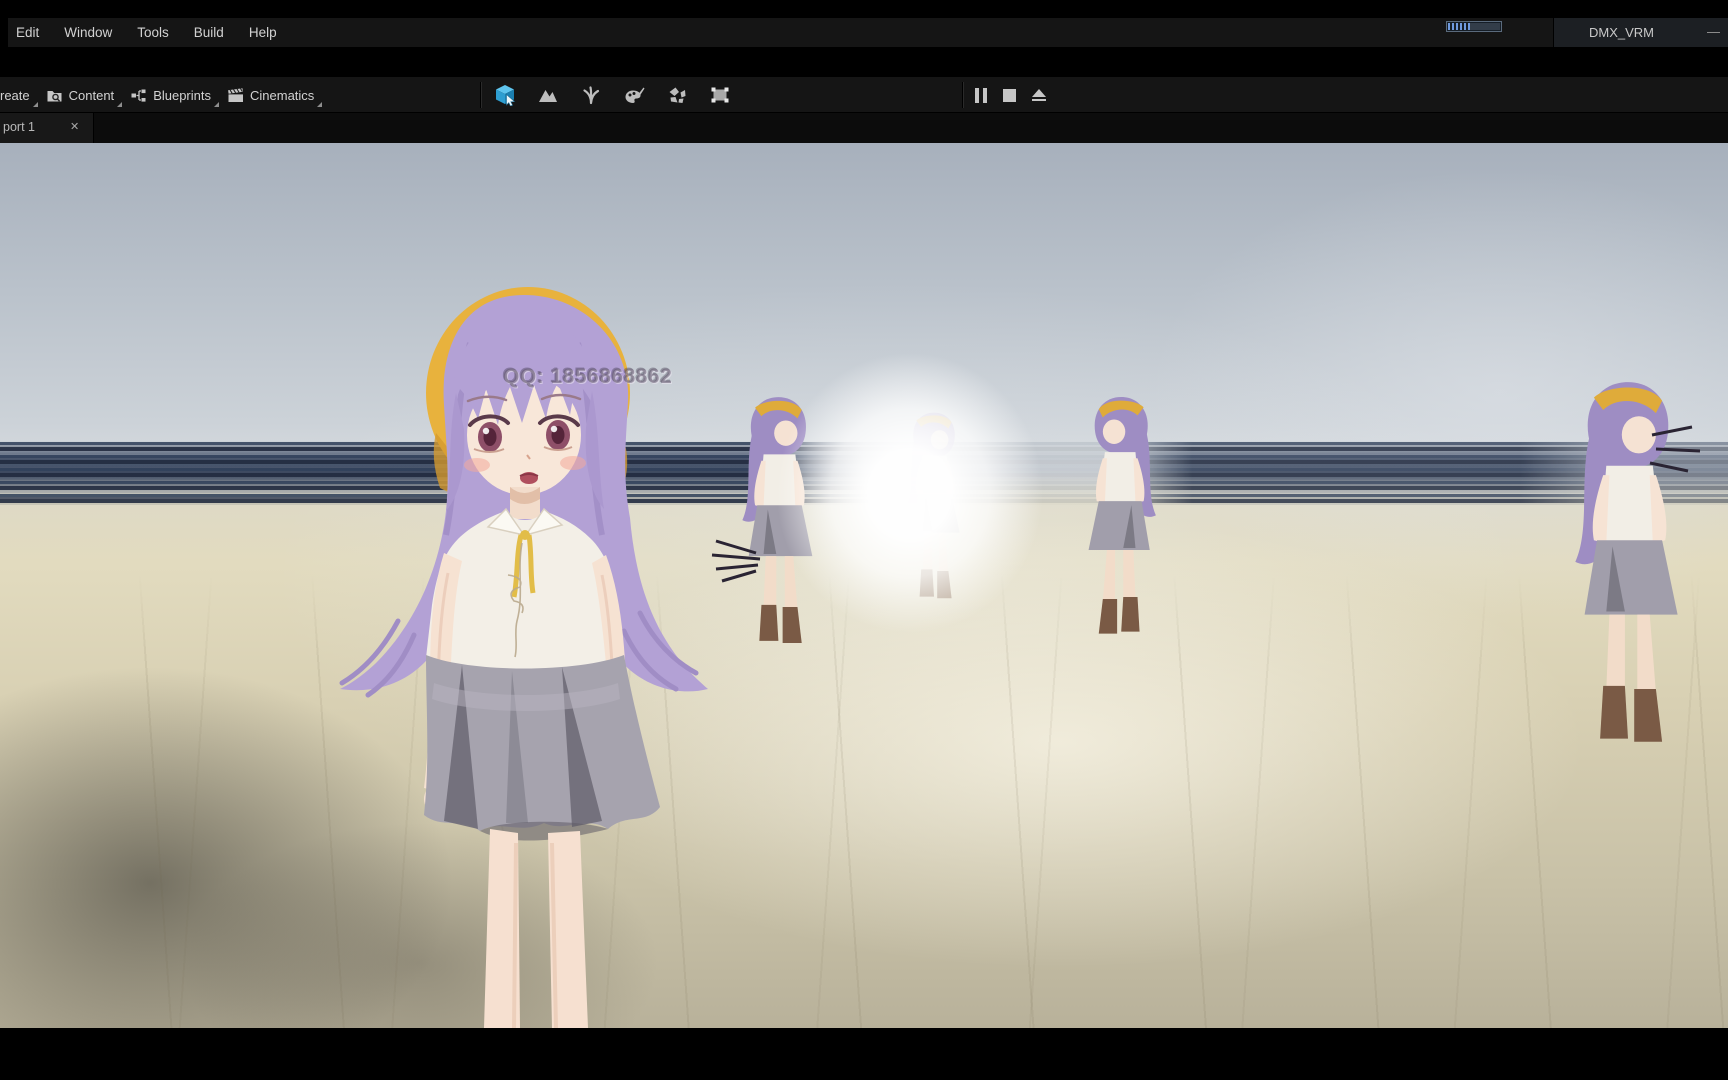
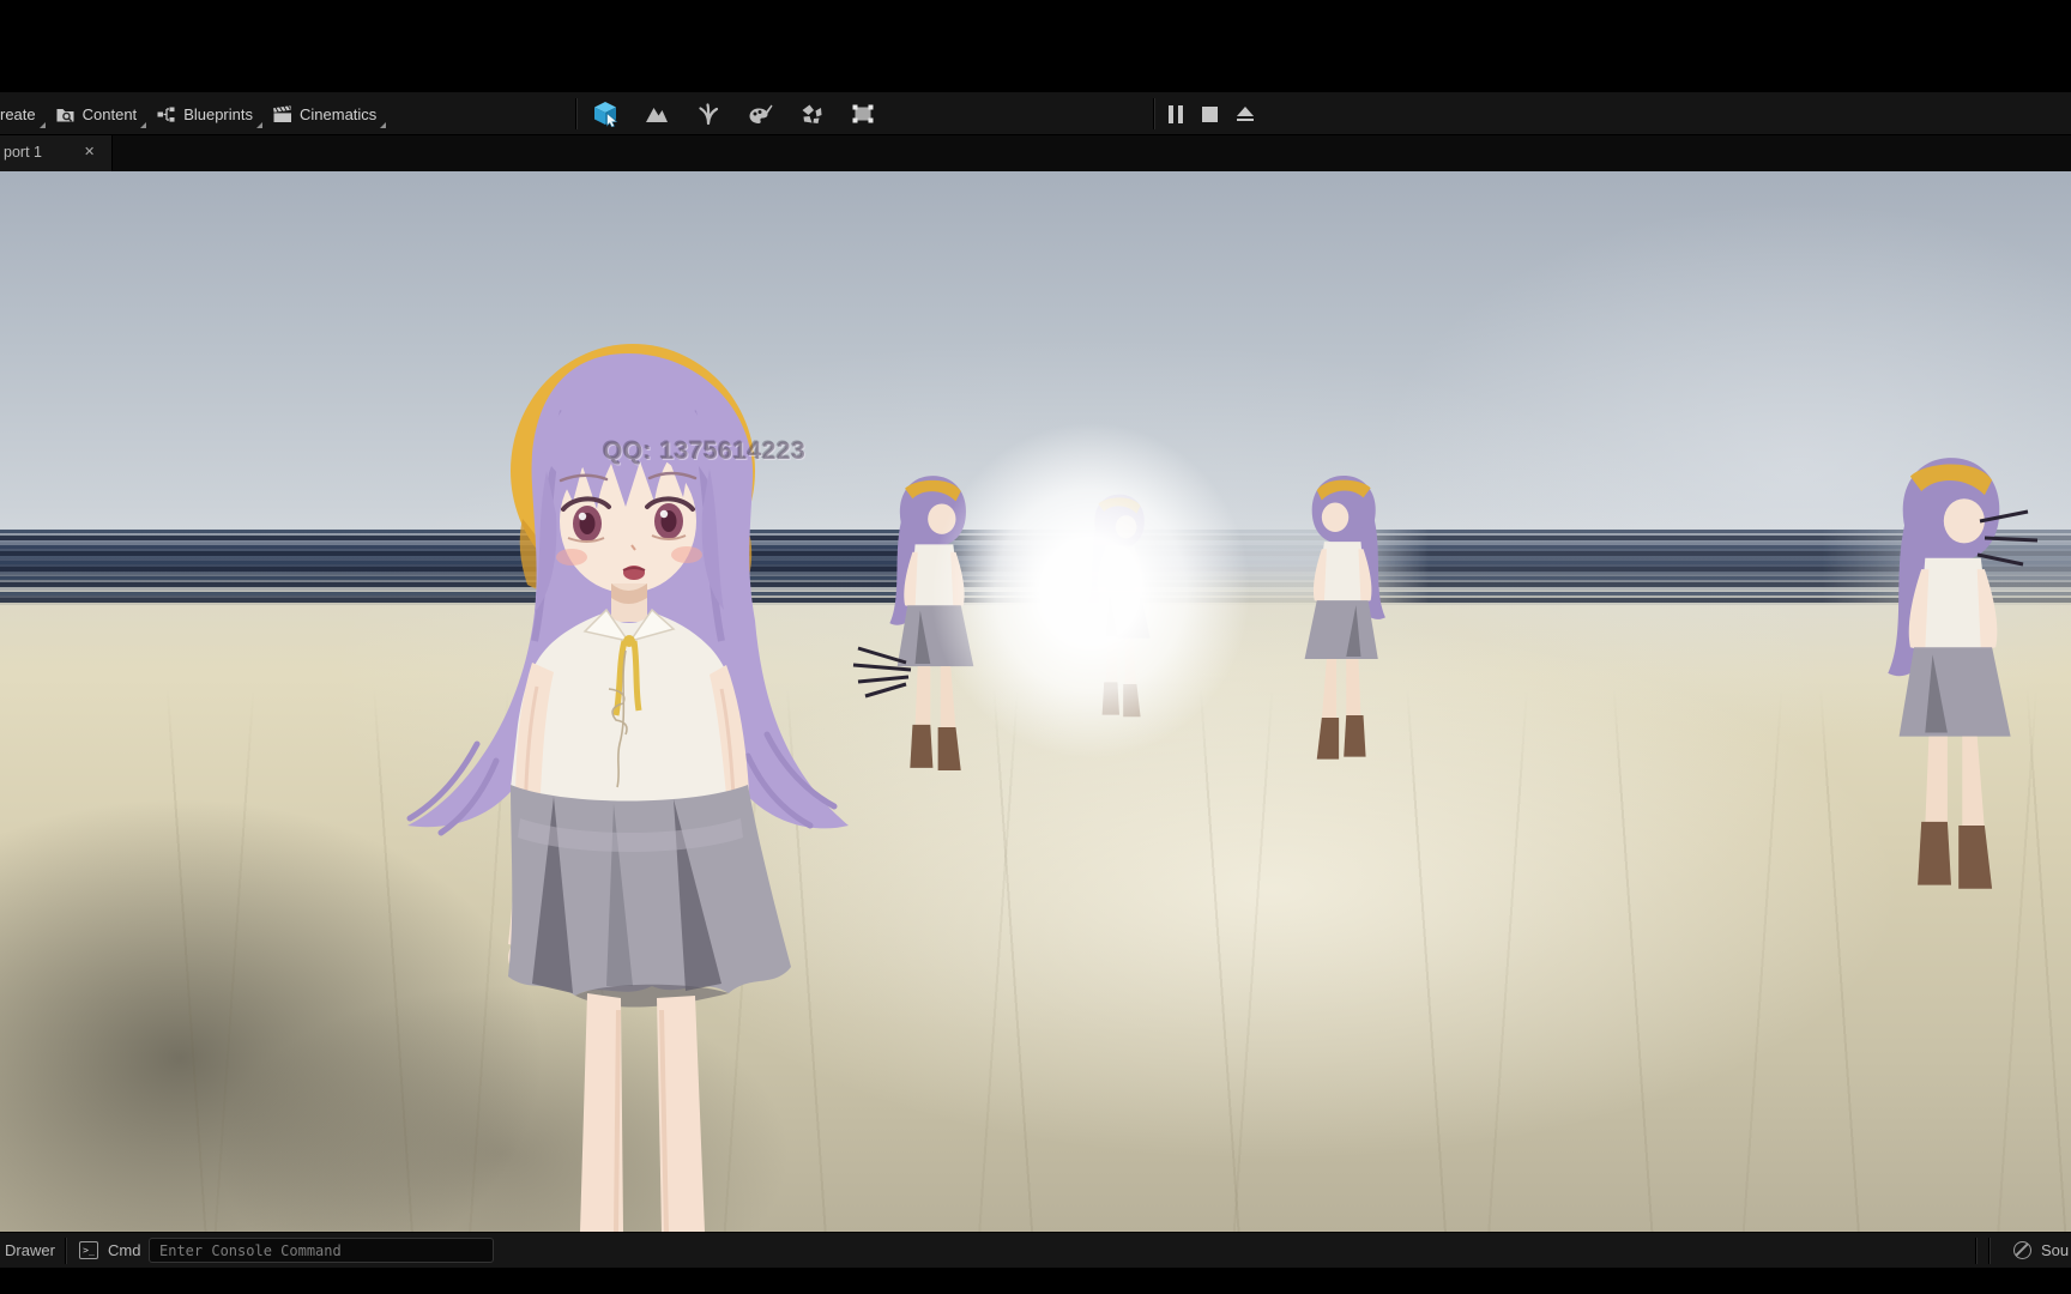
- Edit
- Window
- Tools
- Build
- Help
- DMX_VRM
- —
  reate
  Content
  Blueprints
  Cinematics
  port 1
  ✕
- QQ: 1856868862
+ QQ: 1375614223
+ Drawer
+ >_
+ Cmd
+ Enter Console Command
+ Sou
